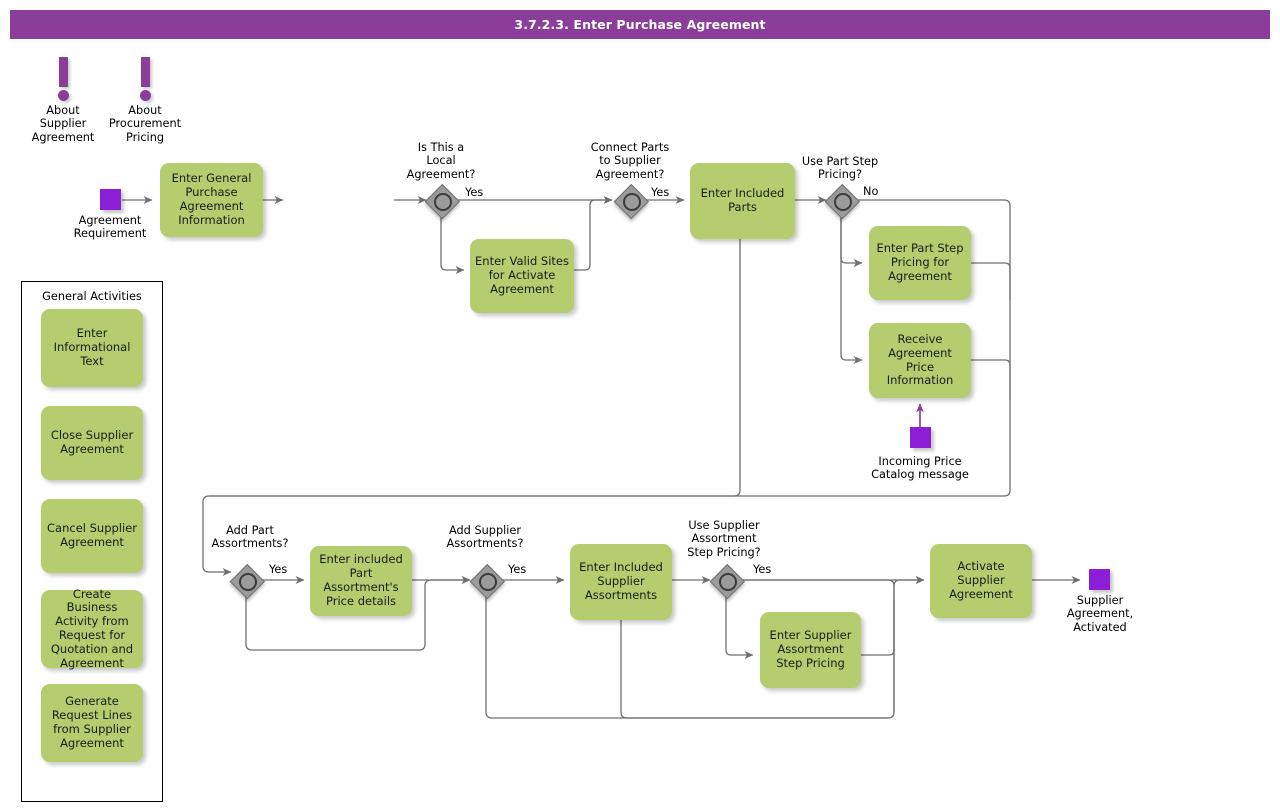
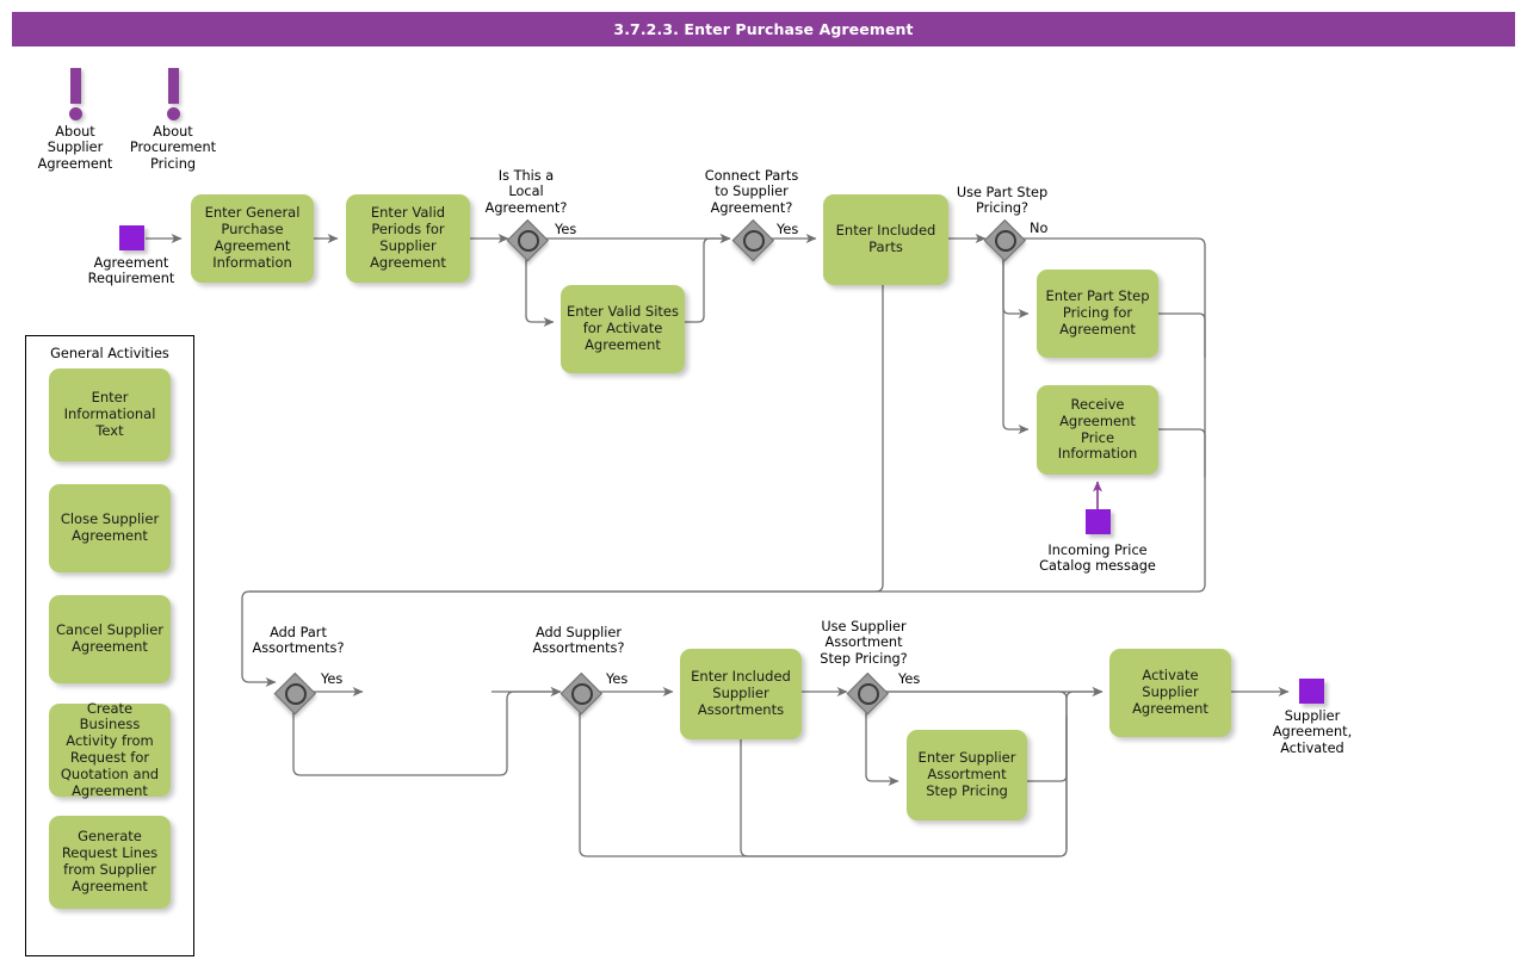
  3.7.2.3. Enter Purchase Agreement
  About
  Supplier
  Agreement
  About
  Procurement
  Pricing
  Agreement
  Requirement
  Enter General Purchase Agreement Information
+ Enter Valid Periods for Supplier Agreement
  Enter Valid Sites for Activate Agreement
  Enter Included Parts
  Enter Part Step Pricing for Agreement
  Receive Agreement Price Information
  Is This a
  Local
  Agreement?
  Yes
  Connect Parts
  to Supplier
  Agreement?
  Yes
  Use Part Step
  Pricing?
  No
  Incoming Price
  Catalog message
  Add Part
  Assortments?
  Yes
  Add Supplier
  Assortments?
  Yes
  Use Supplier
  Assortment
  Step Pricing?
  Yes
- Enter included Part Assortment's Price details
  Enter Included Supplier Assortments
  Enter Supplier Assortment Step Pricing
  Activate Supplier Agreement
  Supplier
  Agreement,
  Activated
  General Activities
  Enter Informational Text
  Close Supplier Agreement
  Cancel Supplier Agreement
  Create Business Activity from Request for Quotation and Agreement
  Generate Request Lines from Supplier Agreement
